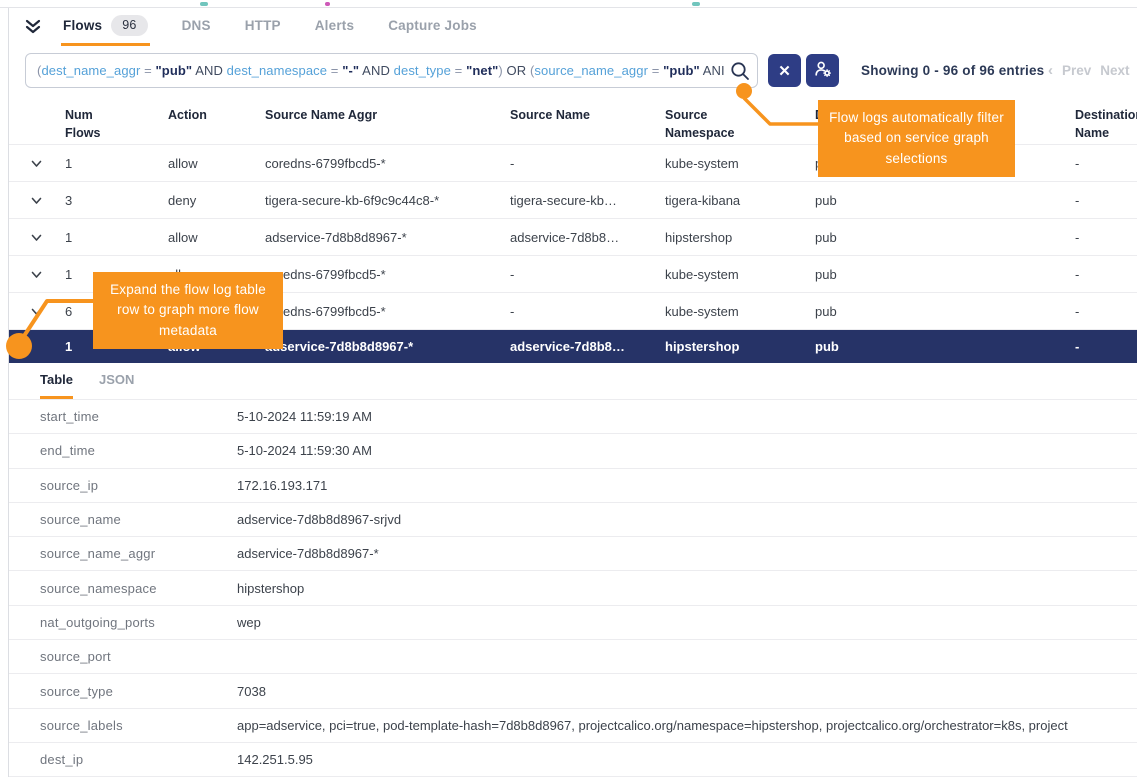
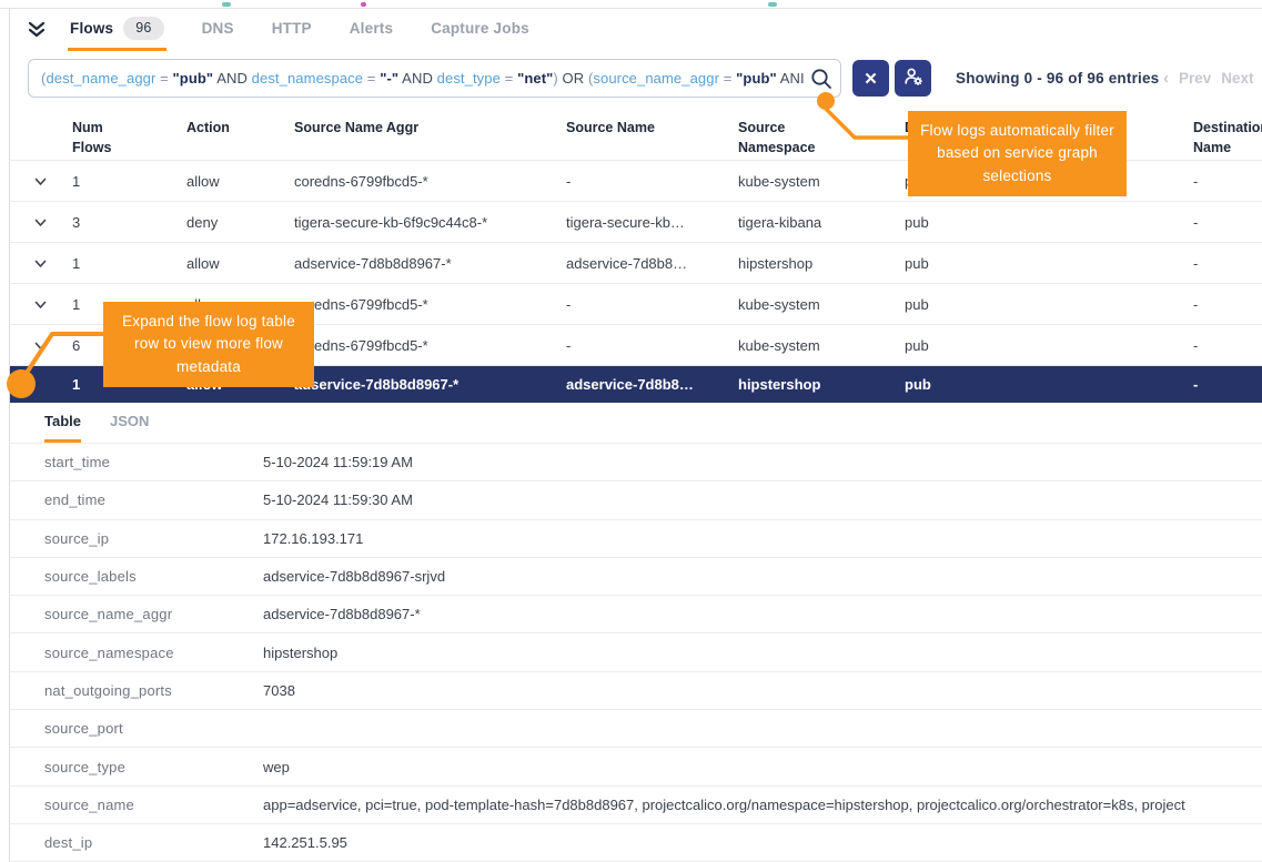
  Flows
  96
  DNS
  HTTP
  Alerts
  Capture Jobs
  (dest_name_aggr = "pub" AND dest_namespace = "-" AND dest_type = "net") OR (source_name_aggr = "pub" ANI
  ✕
  Showing 0 - 96 of 96 entries
  ‹
  Prev
  Next
  Num Flows
  Action
  Source Name Aggr
  Source Name
  Source Namespace
  Destinatio Name
  1
  allow
  coredns-6799fbcd5-*
  -
  kube-system
  -
  3
  deny
  tigera-secure-kb-6f9c9c44c8-*
  tigera-secure-kb…
  tigera-kibana
  pub
  -
  1
  allow
  adservice-7d8b8d8967-*
  adservice-7d8b8…
  hipstershop
  pub
  -
  1
  edns-6799fbcd5-*
  -
  kube-system
  pub
  -
  6
  edns-6799fbcd5-*
  -
  kube-system
  pub
  -
  1
  service-7d8b8d8967-*
  adservice-7d8b8…
  hipstershop
  pub
  -
  Table
  JSON
  start_time
  5-10-2024 11:59:19 AM
  end_time
  5-10-2024 11:59:30 AM
  source_ip
  172.16.193.171
- source_name
+ source_labels
  adservice-7d8b8d8967-srjvd
  source_name_aggr
  adservice-7d8b8d8967-*
  source_namespace
  hipstershop
  nat_outgoing_ports
- wep
+ 7038
  source_port
  source_type
- 7038
+ wep
- source_labels
+ source_name
  app=adservice, pci=true, pod-template-hash=7d8b8d8967, projectcalico.org/namespace=hipstershop, projectcalico.org/orchestrator=k8s, project
  dest_ip
  142.251.5.95
  Flow logs automatically filter based on service graph selections
- Expand the flow log table row to graph more flow metadata
+ Expand the flow log table row to view more flow metadata
